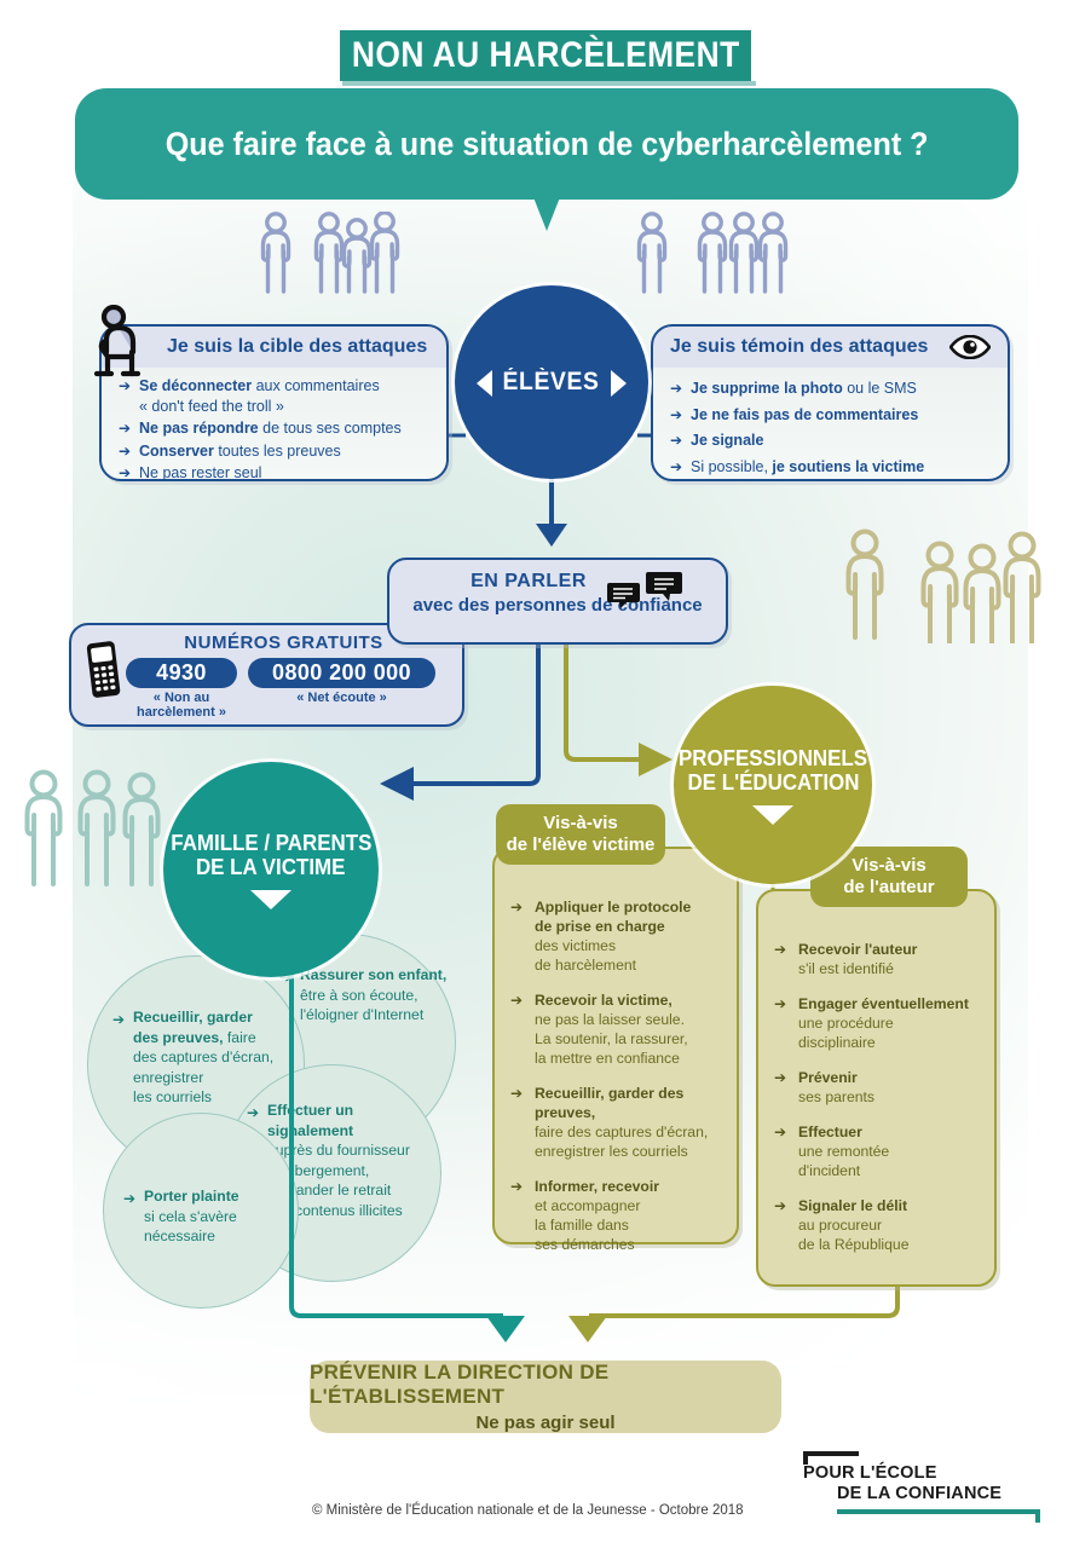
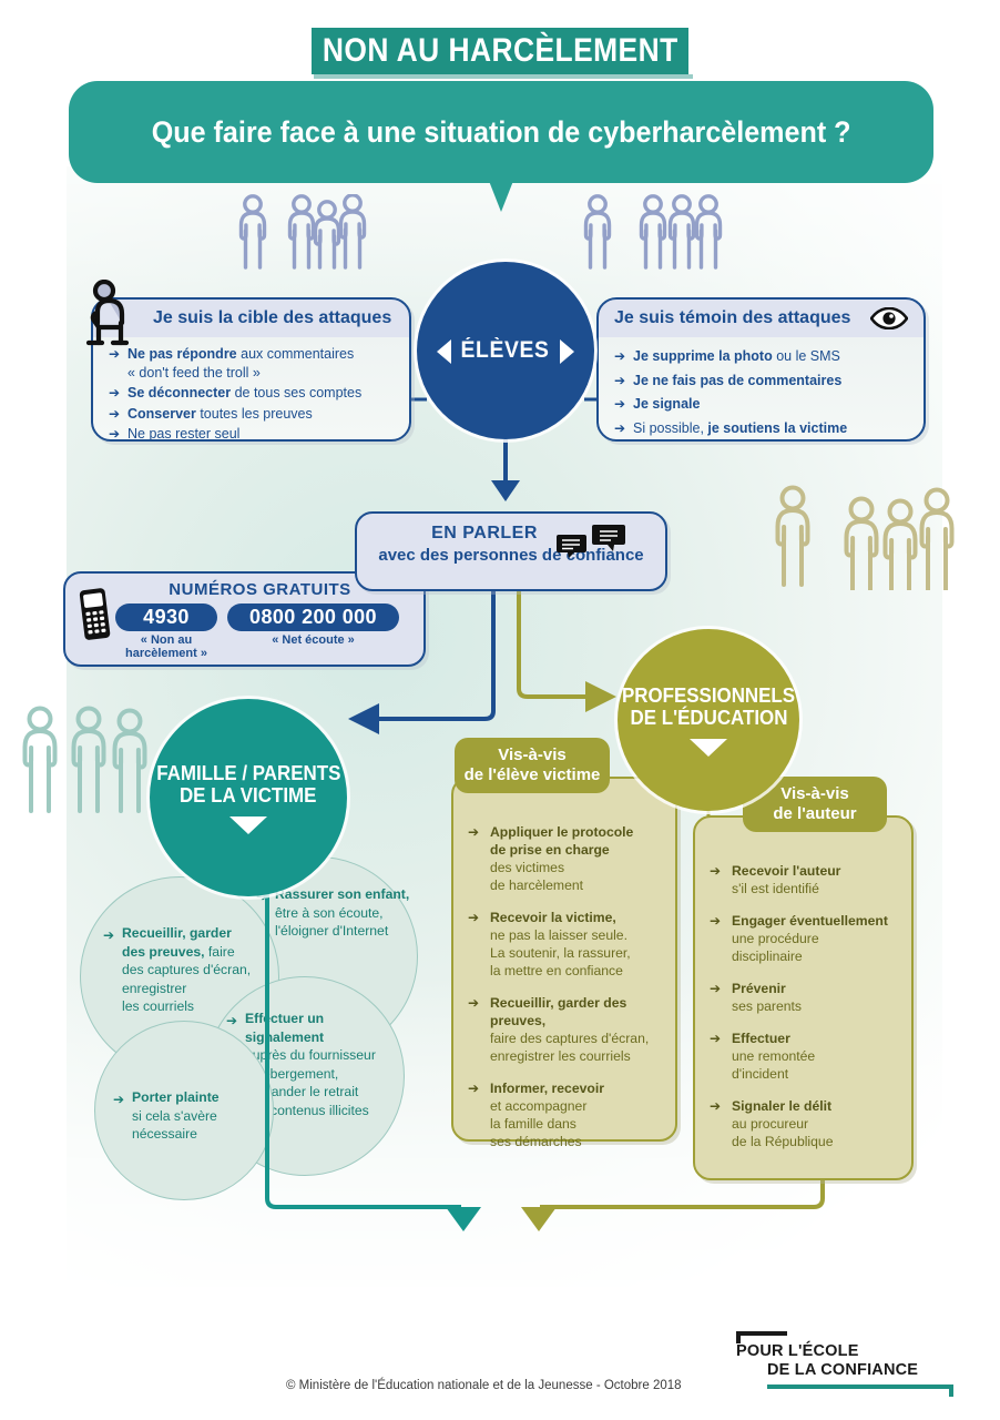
  NON AU HARCÈLEMENT
  Que faire face à une situation de cyberharcèlement ?
  ÉLÈVES
  Je suis la cible des attaques
  ➔
- Se déconnecter aux commentaires
+ Ne pas répondre aux commentaires
  « don't feed the troll »
  ➔
- Ne pas répondre de tous ses comptes
+ Se déconnecter de tous ses comptes
  ➔
  Conserver toutes les preuves
  ➔
  Ne pas rester seul
  Je suis témoin des attaques
  ➔
  Je supprime la photo ou le SMS
  ➔
  Je ne fais pas de commentaires
  ➔
  Je signale
  ➔
  Si possible, je soutiens la victime
  EN PARLER
  avec des personnes deonfiance
  NUMÉROS GRATUITS
  4930
  0800 200 000
  « Non au harcèlement »
  « Net écoute »
  ➔
  Rassurer son enfant,
  être à son écoute,
  l'éloigner d'Internet
  ➔
  Recueillir, garder
  des preuves, faire
  des captures d'écran,
  enregistrer
  les courriels
  ➔
  Effctuer un sigalement
  uprès du fournisseur
  bergement,
  ander le retrait
  contenus illicites
  ➔
  Porter plainte
  si cela s'avère
  nécessaire
  FAMILLE / PARENTS
  DE LA VICTIME
  ➔
  Appliquer le protocole
  de prise en charge
  des victimes
  de harcèlement
  ➔
  Recevoir la victime,
  ne pas la laisser seule.
  La soutenir, la rassurer,
  la mettre en confiance
  ➔
  Recueillir, garder des preuves,
  faire des captures d'écran,
  enregistrer les courriels
  ➔
  Informer, recevoir
  et accompagner
  la famille dans
  ses démarches
  Vis-à-vis
  de l'élève victime
  ➔
  Recevoir l'auteur
  s'il est identifié
  ➔
  Engager éventuellement
  une procédure
  disciplinaire
  ➔
  Prévenir
  ses parents
  ➔
  Effectuer
  une remontée
  d'incident
  ➔
  Signaler le délit
  au procureur
  de la République
  Vis-à-vis
  de l'auteur
  PROFESSIONNELS
  DE L'ÉDUCATION
- PRÉVENIR LA DIRECTION DE L'ÉTABLISSEMENT
- Ne pas agir seul
  © Ministère de l'Éducation nationale et de la Jeunesse - Octobre 2018
  POUR L'ÉCOLE
  DE LA CONFIANCE
